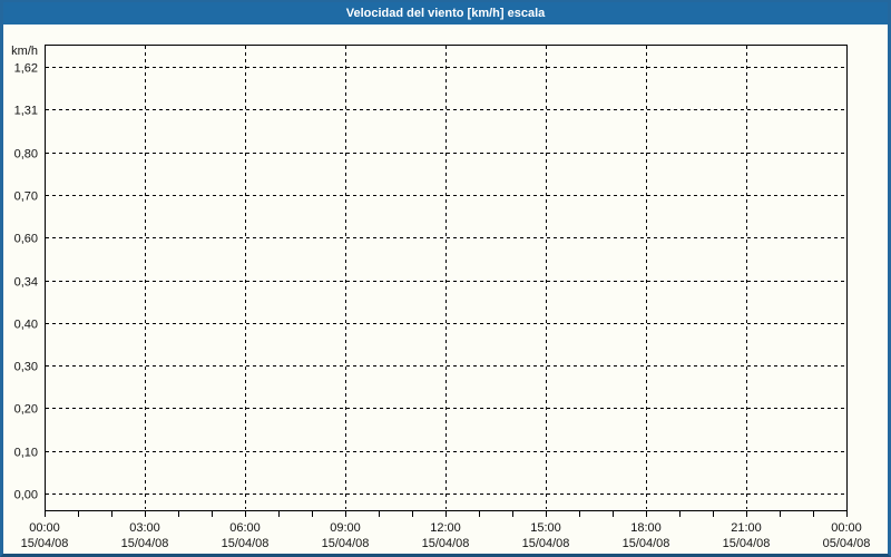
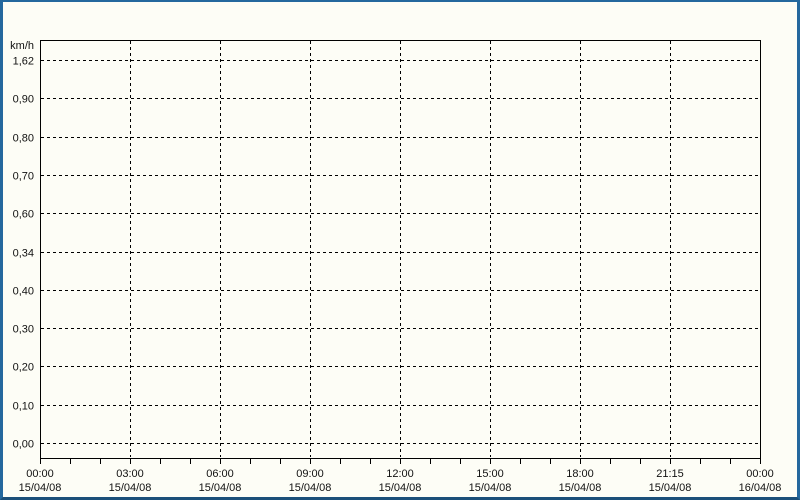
- Velocidad del viento [km/h] escala
  1,62
- 1,31
+ 0,90
  0,80
  0,70
  0,60
  0,34
  0,40
  0,30
  0,20
  0,10
  0,00
  km/h
  00:00
  15/04/08
  03:00
  15/04/08
  06:00
  15/04/08
  09:00
  15/04/08
  12:00
  15/04/08
  15:00
  15/04/08
  18:00
  15/04/08
- 21:00
+ 21:15
  15/04/08
  00:00
- 05/04/08
+ 16/04/08
